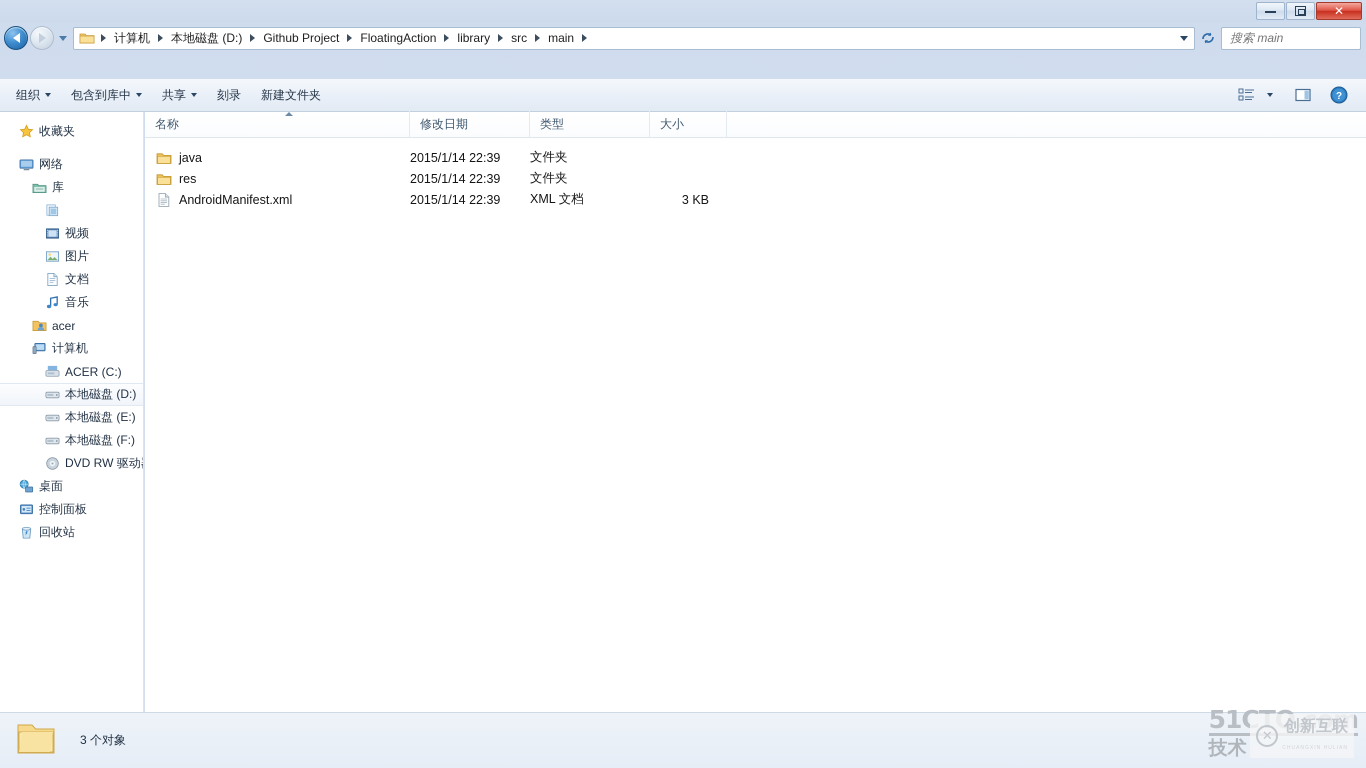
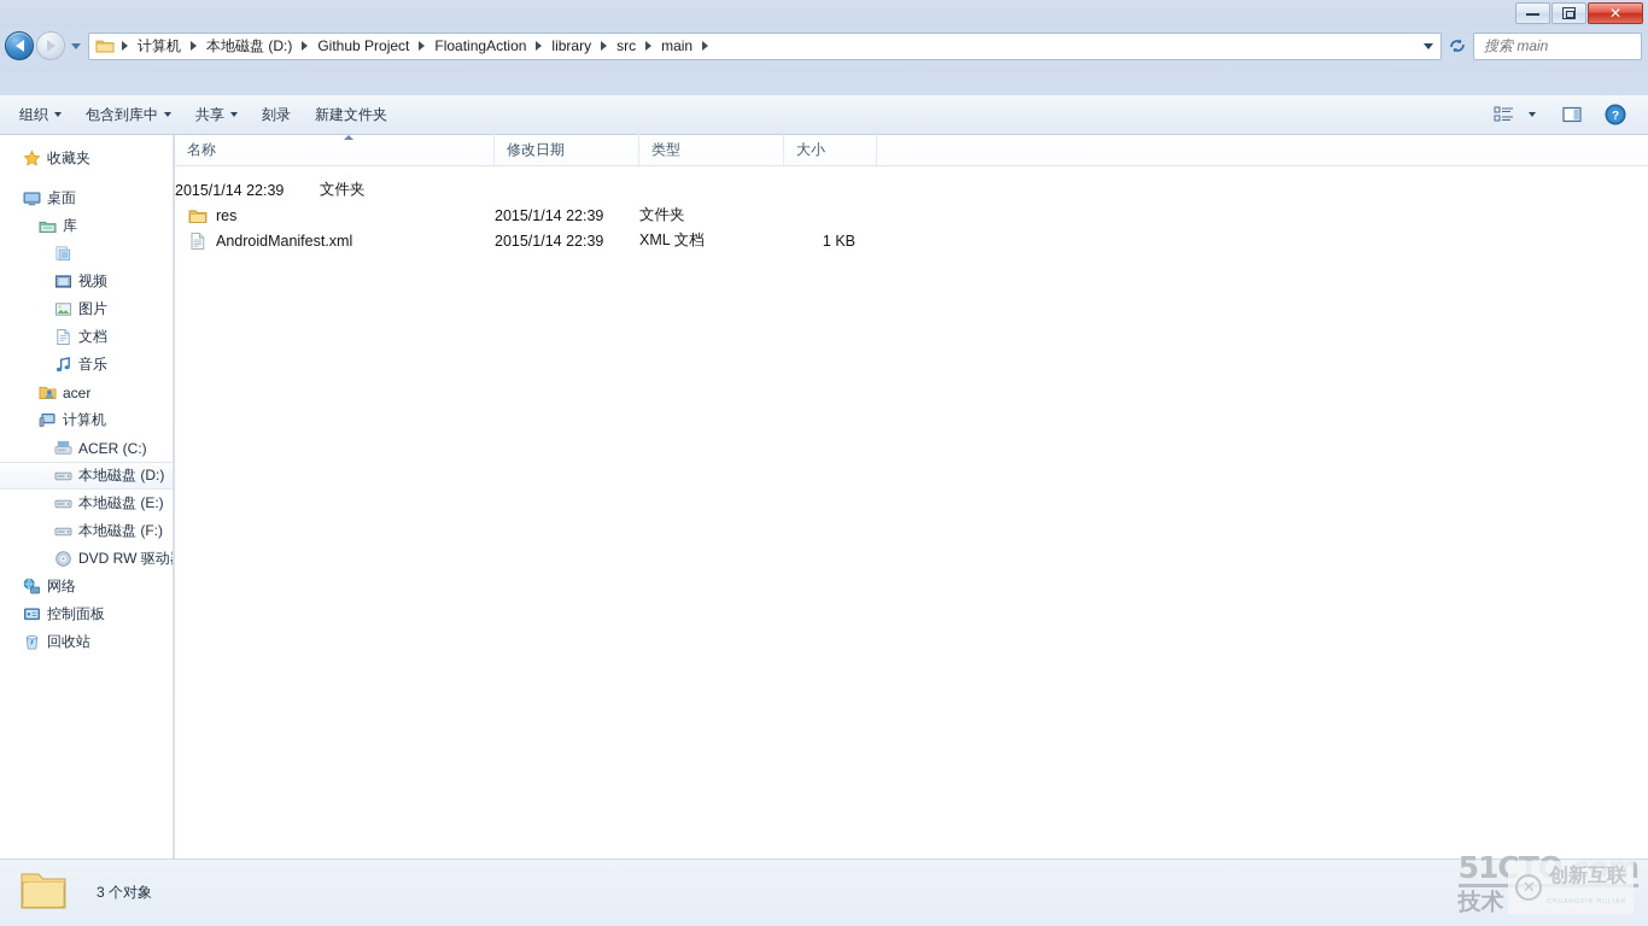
  ✕
  计算机
  本地磁盘 (D:)
  Github Project
  FloatingAction
  library
  src
  main
  搜索 main
  组织
  包含到库中
  共享
  刻录
  新建文件夹
  ?
  收藏夹
- 网络
+ 桌面
  库
  视频
  图片
  文档
  音乐
  acer
  计算机
  ACER (C:)
  本地磁盘 (D:)
  本地磁盘 (E:)
  本地磁盘 (F:)
  DVD RW 驱动
- 桌面
+ 网络
  控制面板
  回收站
  名称
  修改日期
  类型
  大小
- java
  2015/1/14 22:39
  文件夹
  res
  2015/1/14 22:39
  文件夹
  AndroidManifest.xml
  2015/1/14 22:39
  XML 文档
- 3 KB
+ 1 KB
  3 个对象
  51CTO.com
  技术
  ✕
  创新互联
